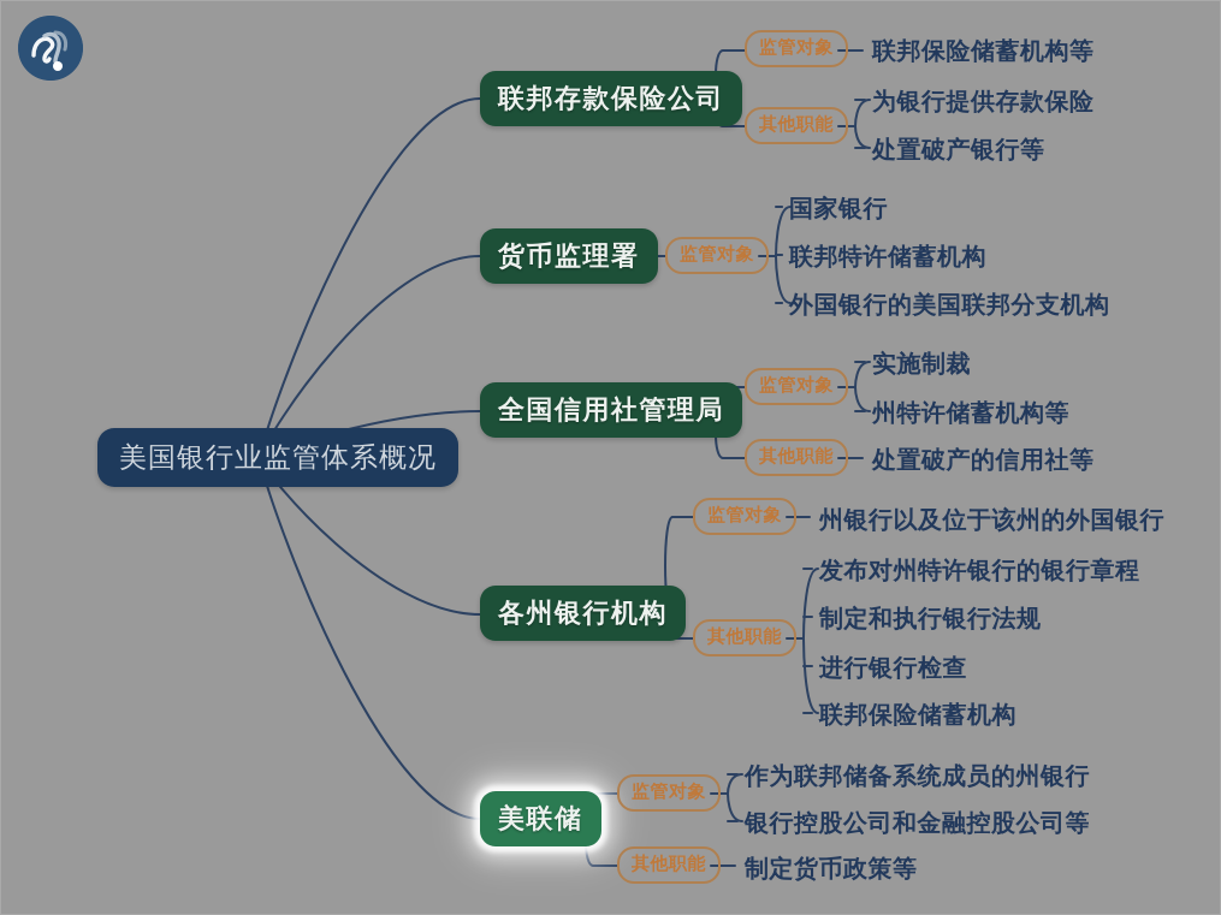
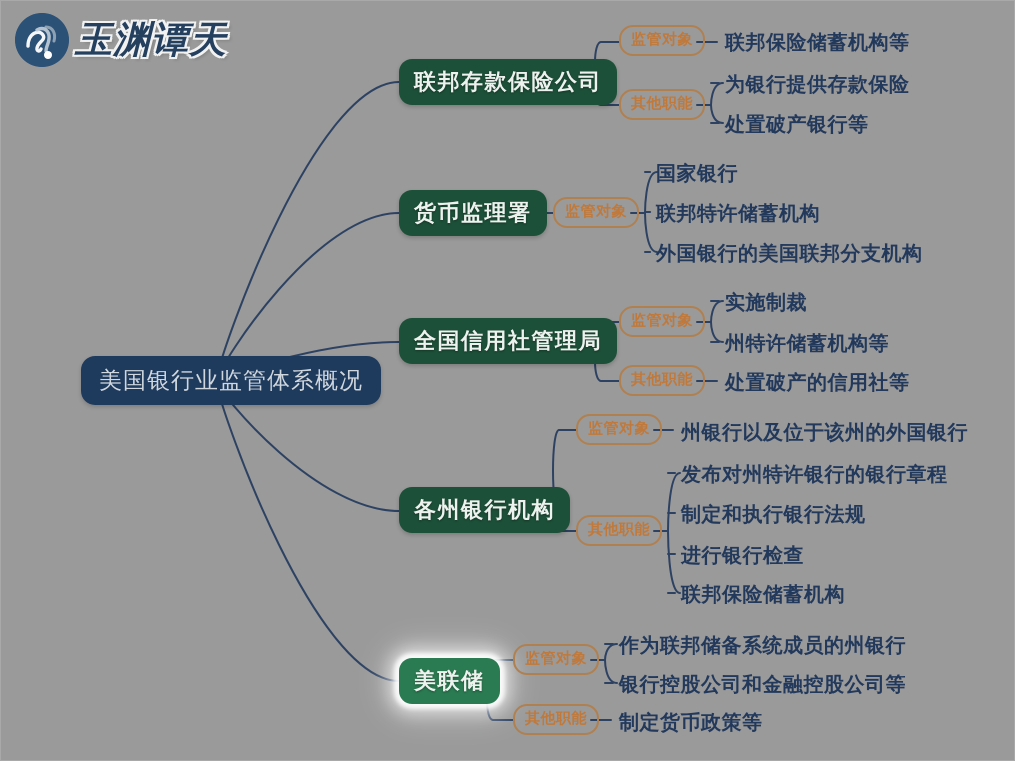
+ 玉渊谭天
  美国银行业监管体系概况
  联邦存款保险公司
  监管对象
  联邦保险储蓄机构等
  其他职能
  为银行提供存款保险
  处置破产银行等
  货币监理署
  监管对象
  国家银行
  联邦特许储蓄机构
  外国银行的美国联邦分支机构
  全国信用社管理局
  监管对象
  实施制裁
  州特许储蓄机构等
  其他职能
  处置破产的信用社等
  各州银行机构
  监管对象
  州银行以及位于该州的外国银行
  其他职能
  发布对州特许银行的银行章程
  制定和执行银行法规
  进行银行检查
  联邦保险储蓄机构
  美联储
  监管对象
  作为联邦储备系统成员的州银行
  银行控股公司和金融控股公司等
  其他职能
  制定货币政策等
